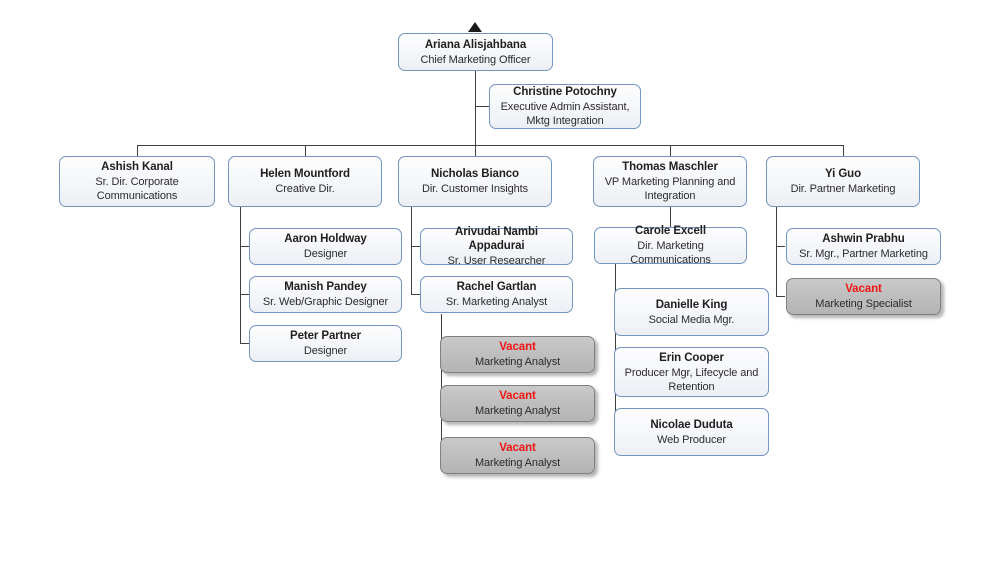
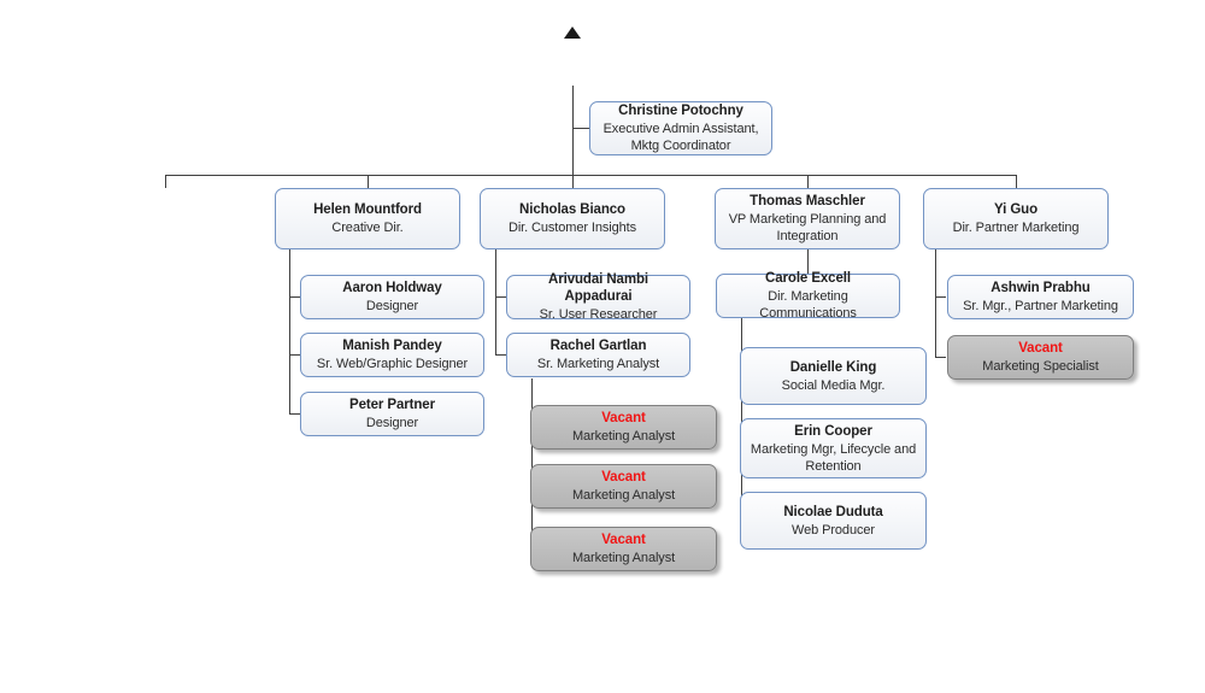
- Ariana Alisjahbana
- Chief Marketing Officer
  Christine Potochny
- Executive Admin Assistant, Mktg Integration
+ Executive Admin Assistant, Mktg Coordinator
- Ashish Kanal
- Sr. Dir. Corporate Communications
  Helen Mountford
  Creative Dir.
  Nicholas Bianco
  Dir. Customer Insights
  Thomas Maschler
  VP Marketing Planning and Integration
  Yi Guo
  Dir. Partner Marketing
  Aaron Holdway
  Designer
  Manish Pandey
  Sr. Web/Graphic Designer
  Peter Partner
  Designer
  Arivudai Nambi Appadurai
  Sr. User Researcher
  Rachel Gartlan
  Sr. Marketing Analyst
  Vacant
  Marketing Analyst
  Vacant
  Marketing Analyst
  Vacant
  Marketing Analyst
  Carole Excell
  Dir. Marketing Communications
  Danielle King
  Social Media Mgr.
  Erin Cooper
- Producer Mgr, Lifecycle and Retention
+ Marketing Mgr, Lifecycle and Retention
  Nicolae Duduta
  Web Producer
  Ashwin Prabhu
  Sr. Mgr., Partner Marketing
  Vacant
  Marketing Specialist
